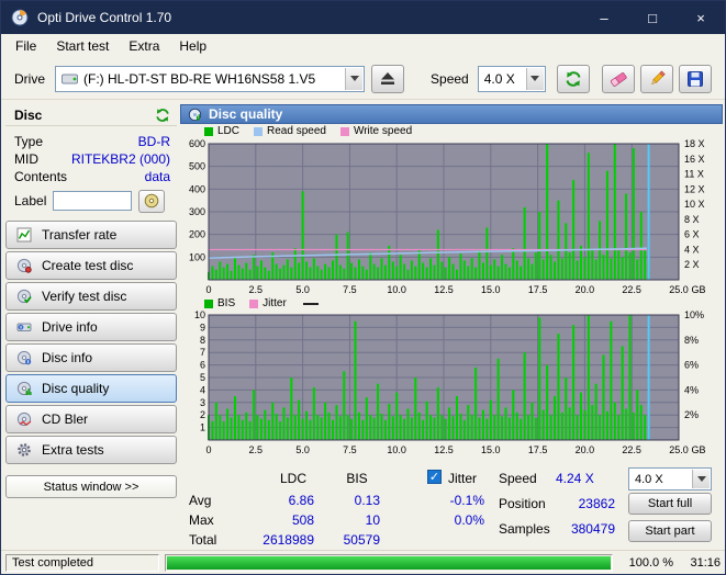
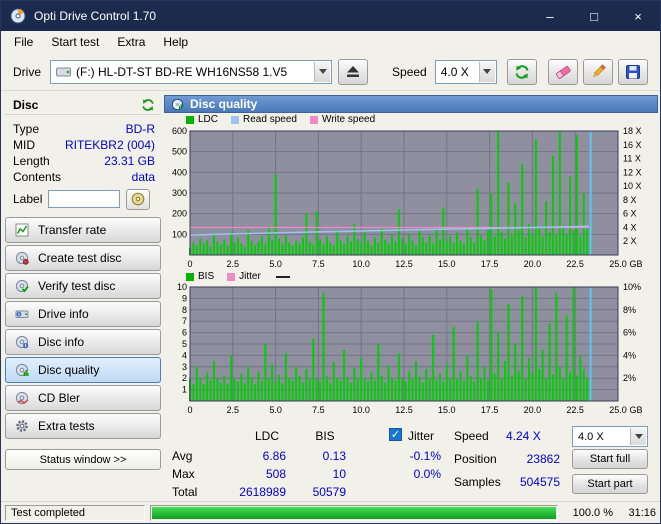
  Opti Drive Control 1.70
  –
  □
  ×
  File
  Start test
  Extra
  Help
  Drive
  (F:) HL-DT-ST BD-RE WH16NS58 1.V5
  Speed
  4.0 X
  Disc
  Type
  BD-R
  MID
- RITEKBR2 (000)
+ RITEKBR2 (004)
+ Length
+ 23.31 GB
  Contents
  data
  Label
  Transfer rate
  Create test disc
  Verify test disc
  Drive info
  Disc info
  Disc quality
  CD Bler
  Extra tests
  Status window >>
  Disc quality
  LDC
  Read speed
  Write speed
  600
  500
  400
  300
  200
  100
  18 X
  16 X
  11 X
  12 X
  10 X
  8 X
  6 X
  4 X
  2 X
  0
  2.5
  5.0
  7.5
  10.0
  12.5
  15.0
  17.5
  20.0
  22.5
  25.0
  GB
  BIS
  Jitter
  10
  9
  8
  7
  6
  5
  4
  3
  2
  1
  10%
  8%
  6%
  4%
  2%
  0
  2.5
  5.0
  7.5
  10.0
  12.5
  15.0
  17.5
  20.0
  22.5
  25.0
  GB
  LDC
  BIS
  Avg
  Max
  Total
  6.86
  508
  2618989
  0.13
  10
  50579
  ✓
  Jitter
  -0.1%
  0.0%
  Speed
  4.24 X
  4.0 X
  Position
  23862
  Start full
  Samples
- 380479
+ 504575
  Start part
  Test completed
  100.0 %
  31:16
